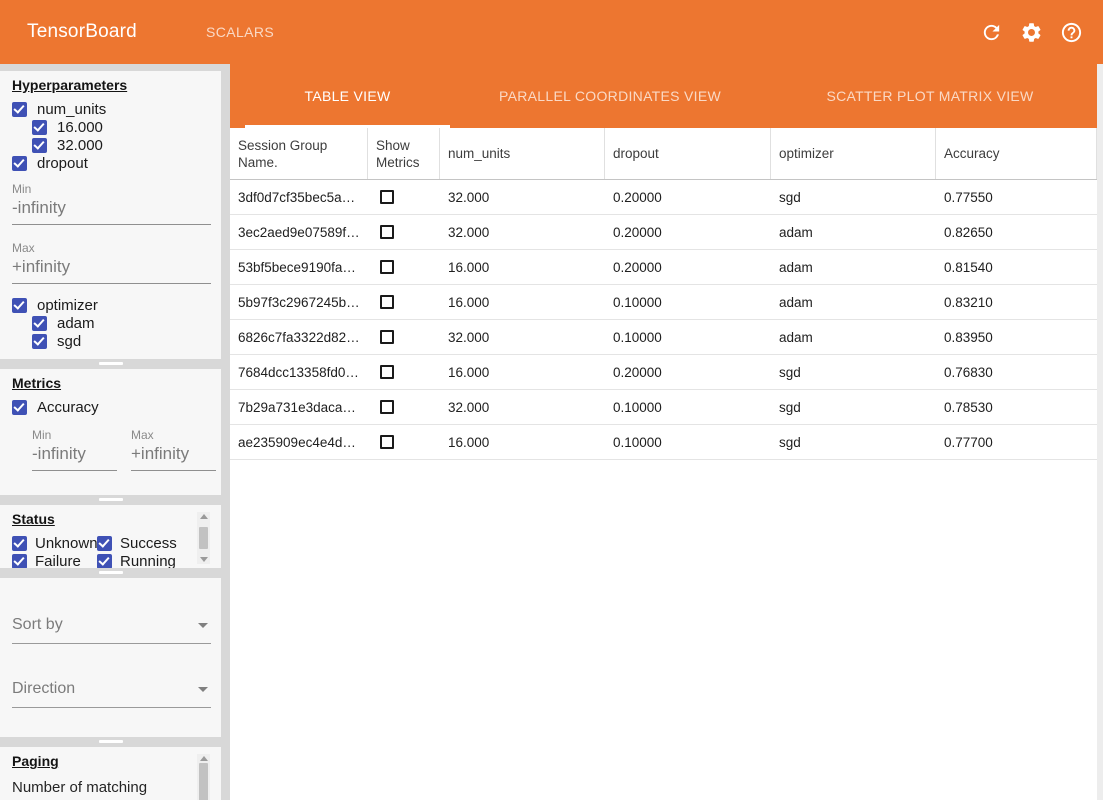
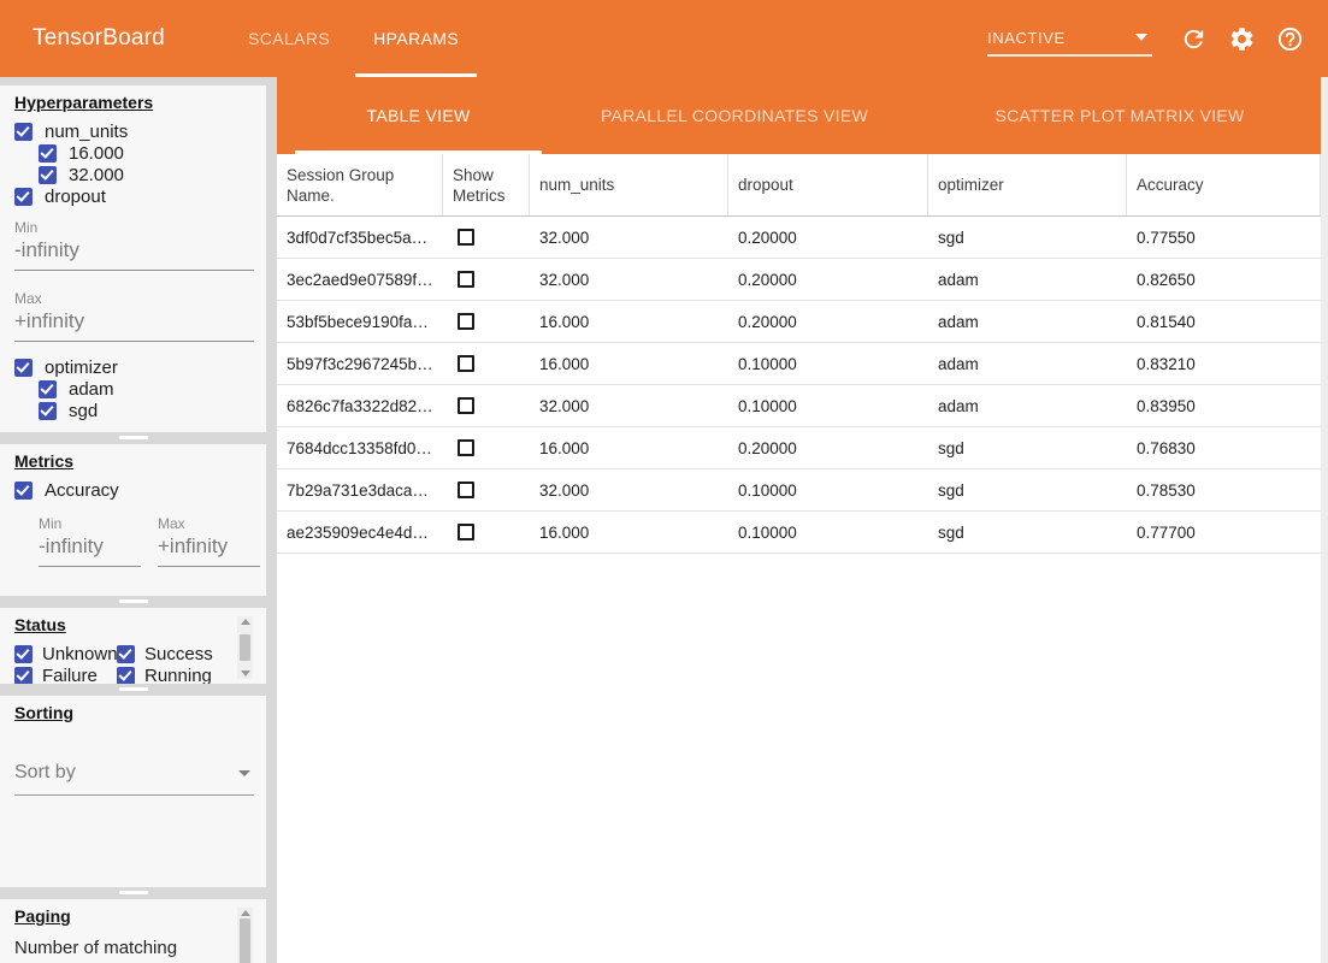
  TensorBoard
  SCALARS
+ HPARAMS
+ INACTIVE
  Hyperparameters
  num_units
  16.000
  32.000
  dropout
  Min
  -infinity
  Max
  +infinity
  optimizer
  adam
  sgd
  Metrics
  Accuracy
  Min
  -infinity
  Max
  +infinity
  Status
  Unknown
  Success
  Failure
  Running
+ Sorting
  Sort by
- Direction
  Paging
  TABLE VIEW
  PARALLEL COORDINATES VIEW
  SCATTER PLOT MATRIX VIEW
  Session Group Name.
  Show Metrics
  num_units
  dropout
  optimizer
  Accuracy
  3df0d7cf35bec5a…
  32.000
  0.20000
  sgd
  0.77550
  3ec2aed9e07589f…
  32.000
  0.20000
  adam
  0.82650
  53bf5bece9190fa…
  16.000
  0.20000
  adam
  0.81540
  5b97f3c2967245b…
  16.000
  0.10000
  adam
  0.83210
  6826c7fa3322d82…
  32.000
  0.10000
  adam
  0.83950
  7684dcc13358fd0…
  16.000
  0.20000
  sgd
  0.76830
  7b29a731e3daca…
  32.000
  0.10000
  sgd
  0.78530
  ae235909ec4e4d…
  16.000
  0.10000
  sgd
  0.77700
